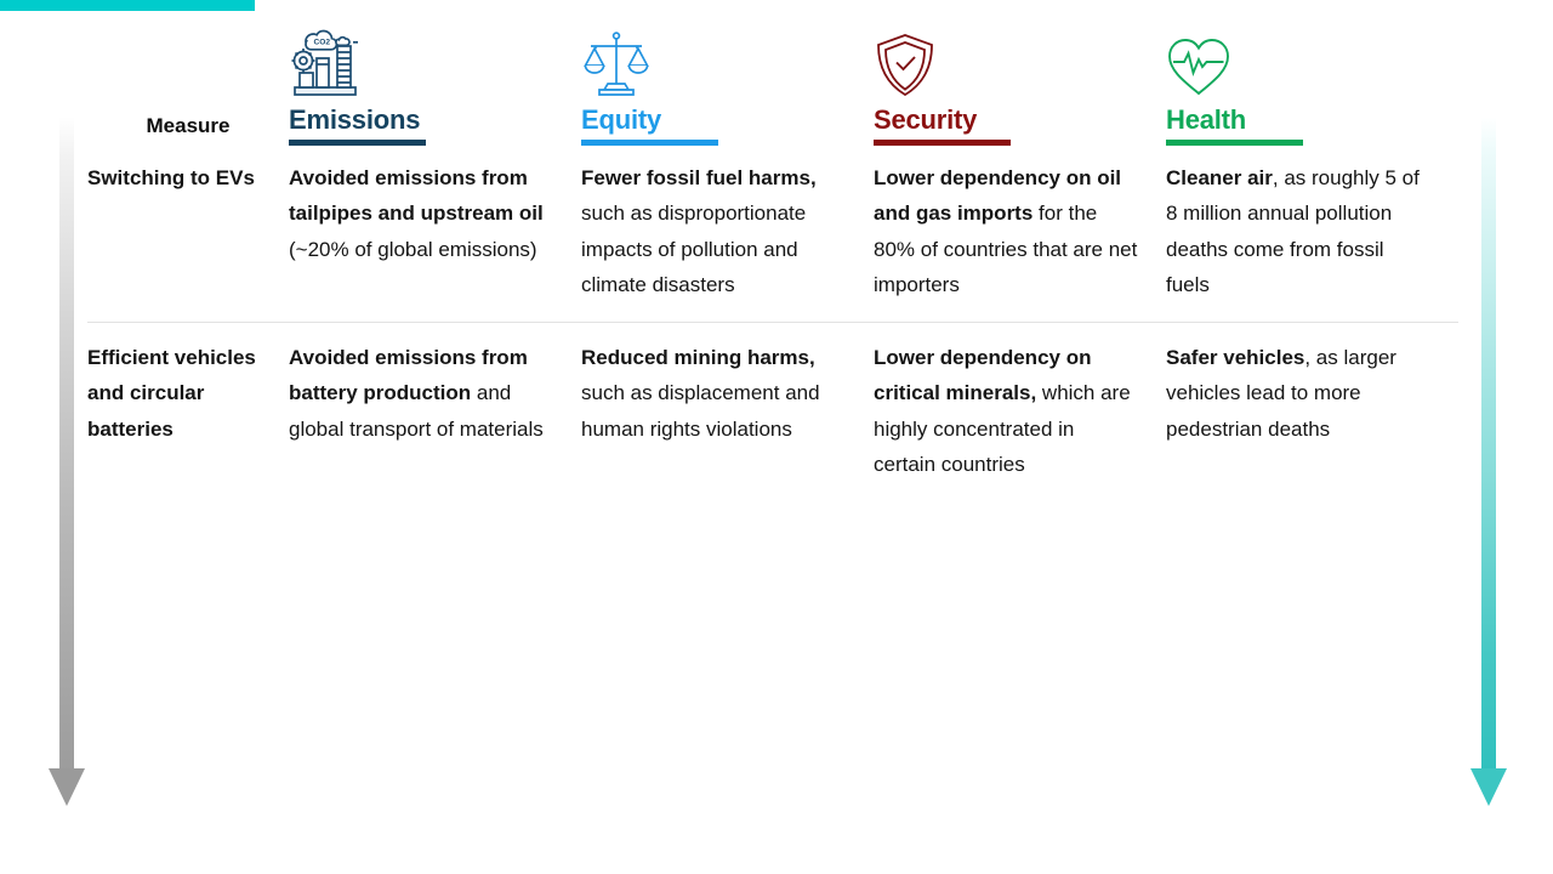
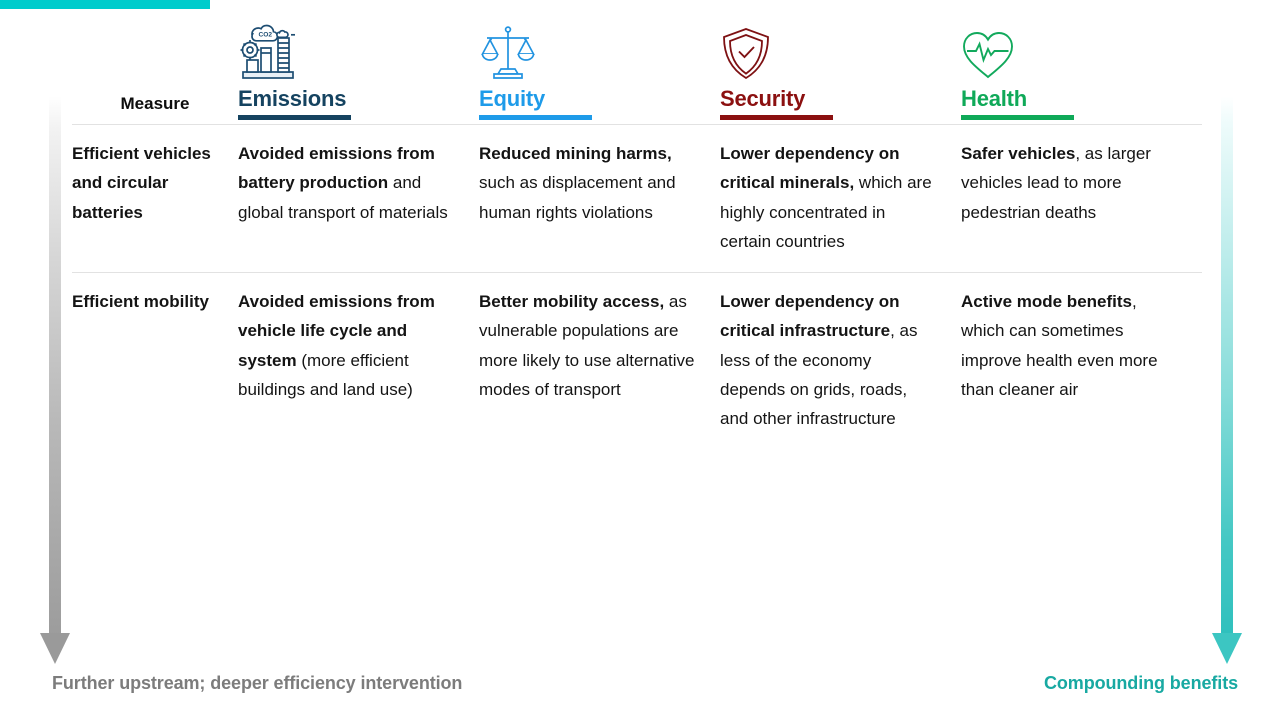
  Measure	Emissions	Equity	Security	Health
- Switching to EVs	Avoided emissions from tailpipes and upstream oil (~20% of global emissions)	Fewer fossil fuel harms, such as disproportionate impacts of pollution and climate disasters	Lower dependency on oil and gas imports for the 80% of countries that are net importers	Cleaner air, as roughly 5 of 8 million annual pollution deaths come from fossil fuels
  Efficient vehicles and circular batteries	Avoided emissions from battery production and global transport of materials	Reduced mining harms, such as displacement and human rights violations	Lower dependency on critical minerals, which are highly concentrated in certain countries	Safer vehicles, as larger vehicles lead to more pedestrian deaths
+ Efficient mobility	Avoided emissions from vehicle life cycle and system (more efficient buildings and land use)	Better mobility access, as vulnerable populations are more likely to use alternative modes of transport	Lower dependency on critical infrastructure, as less of the economy depends on grids, roads, and other infrastructure	Active mode benefits, which can sometimes improve health even more than cleaner air
+ Further upstream; deeper efficiency intervention
+ Compounding benefits
